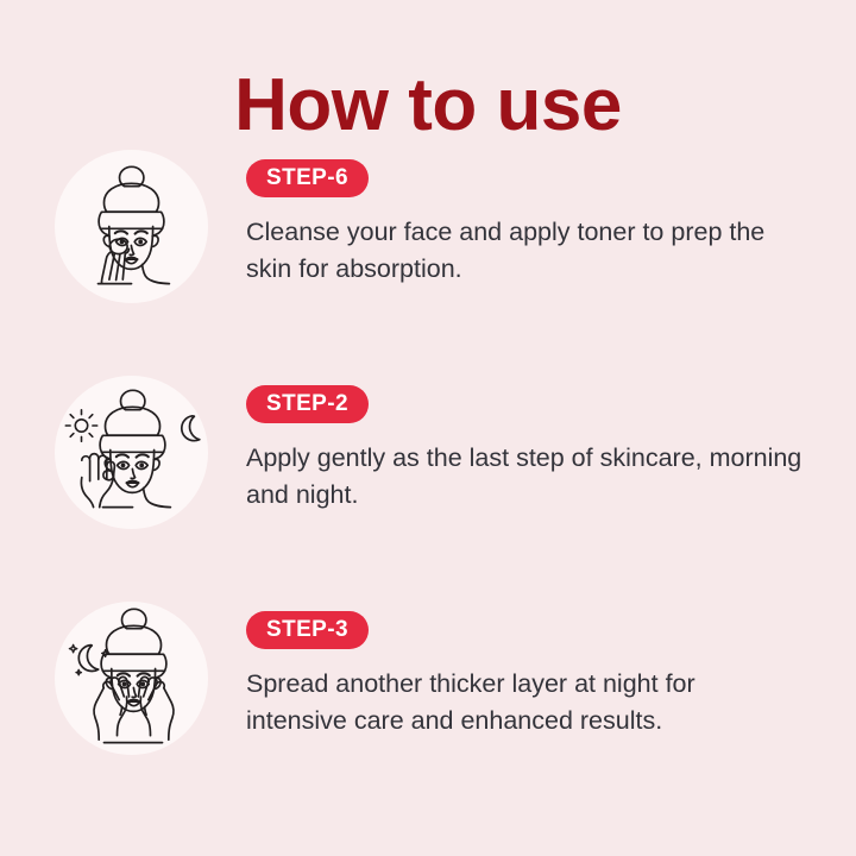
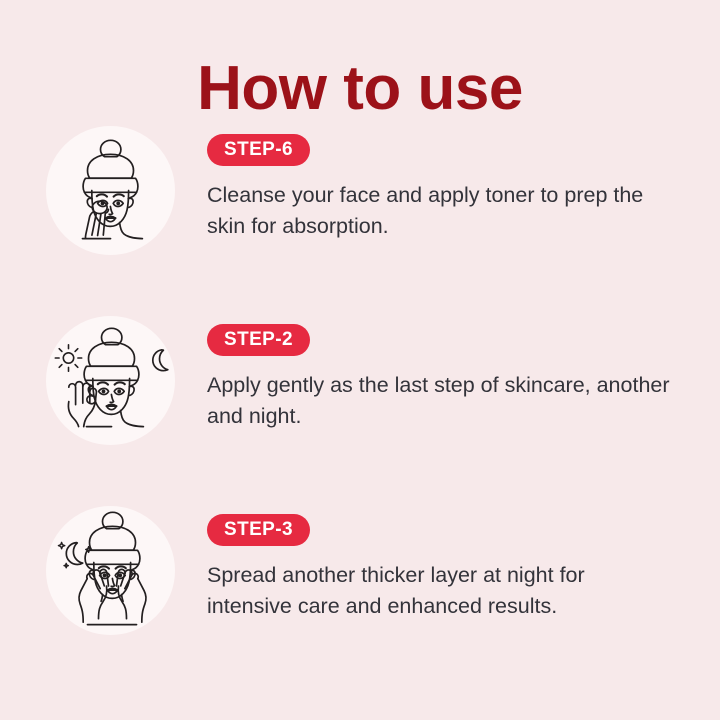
  How to use
  STEP-6
  Cleanse your face and apply toner to prep the skin for absorption.
  STEP-2
- Apply gently as the last step of skincare, morning and night.
+ Apply gently as the last step of skincare, another and night.
  STEP-3
  Spread another thicker layer at night for intensive care and enhanced results.
